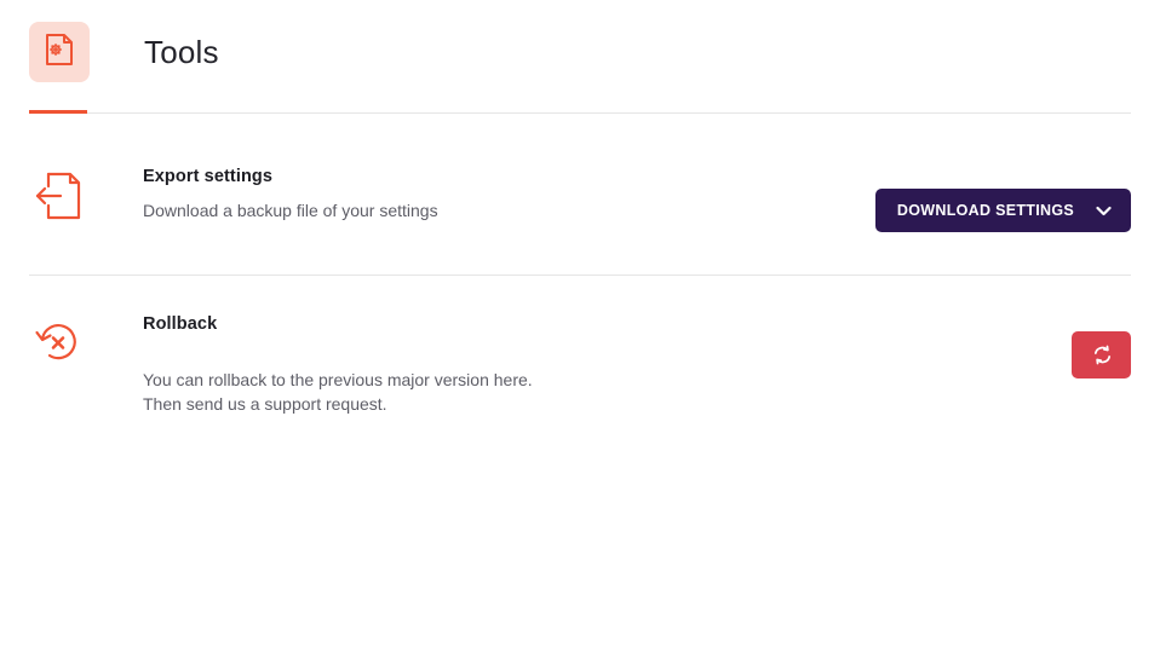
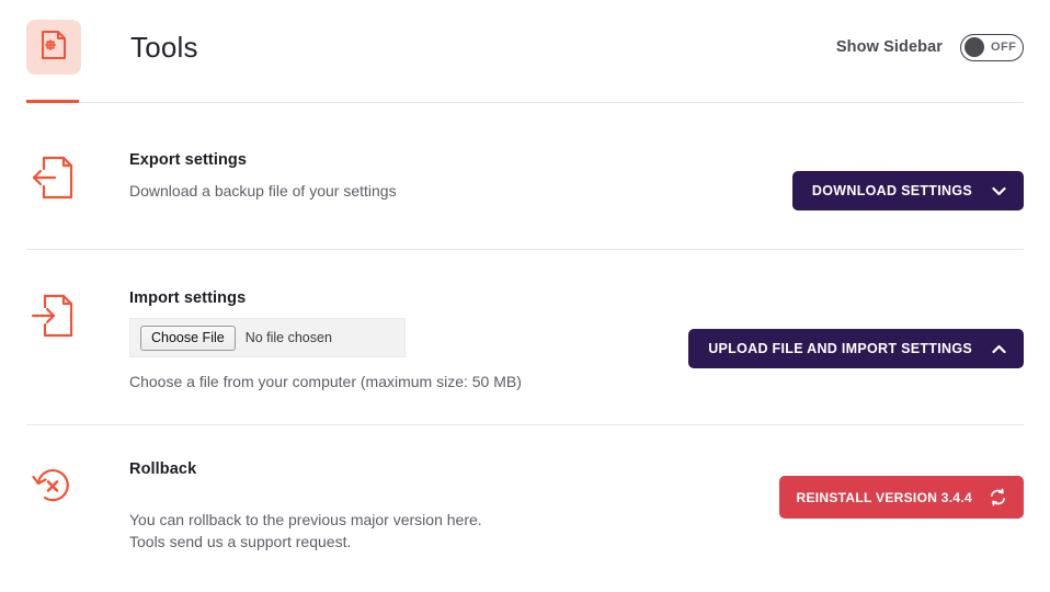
  Tools
+ Show Sidebar
+ OFF
  Export settings
  Download a backup file of your settings
  DOWNLOAD SETTINGS
+ Import settings
+ Choose File
+ No file chosen
+ Choose a file from your computer (maximum size: 50 MB)
+ UPLOAD FILE AND IMPORT SETTINGS
  Rollback
  You can rollback to the previous major version here.
- Then send us a support request.
+ Tools send us a support request.
+ REINSTALL VERSION 3.4.4
